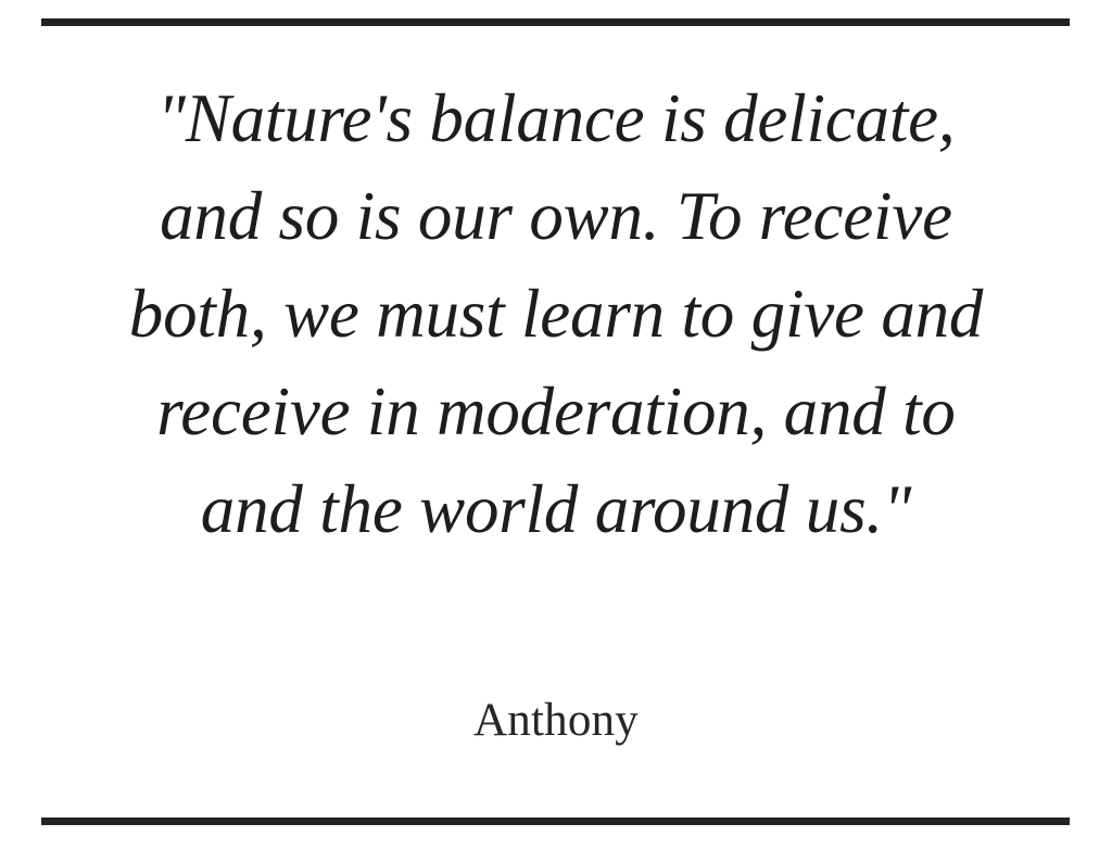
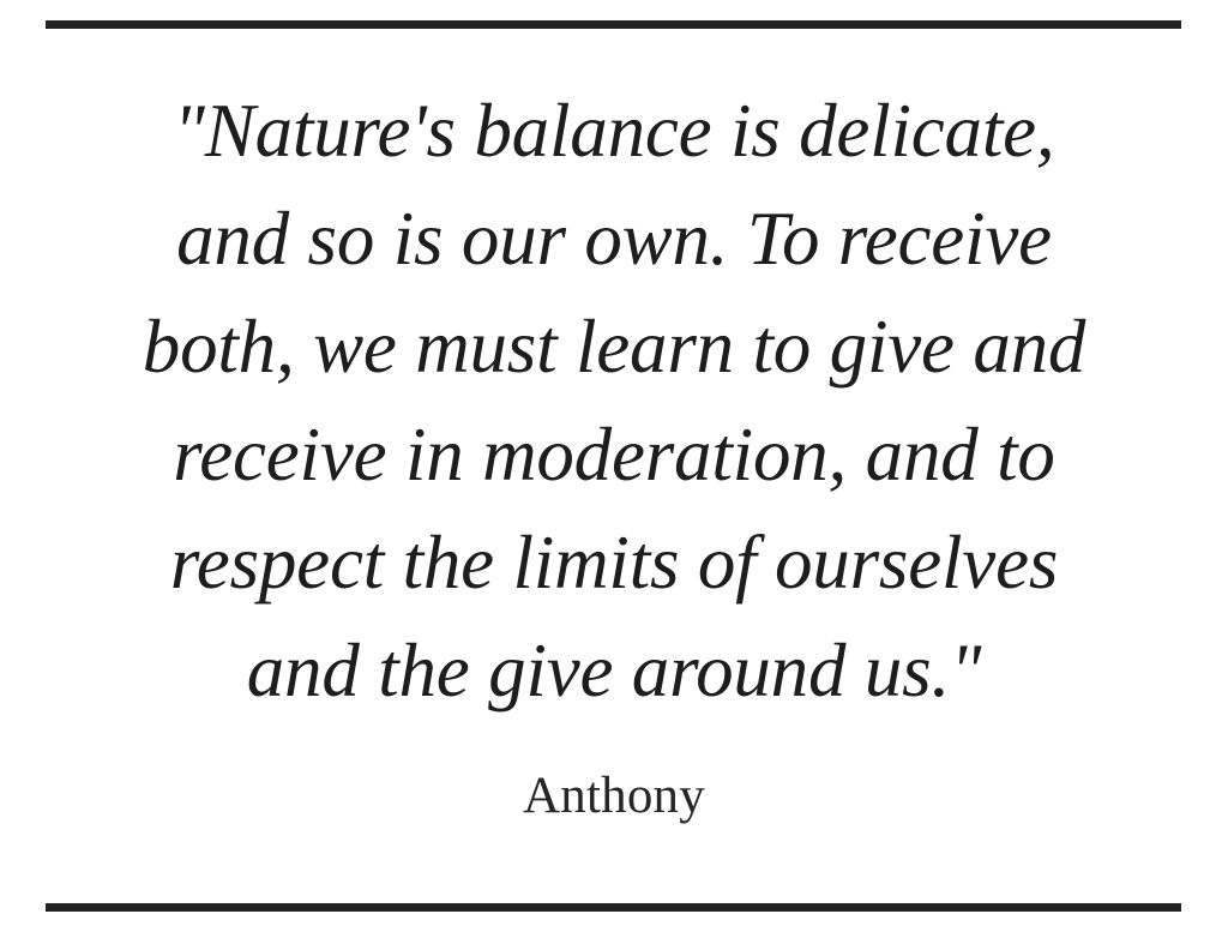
  "Nature's balance is delicate,
  and so is our own. To receive
  both, we must learn to give and
  receive in moderation, and to
+ respect the limits of ourselves
- and the world around us."
+ and the give around us."
  Anthony
